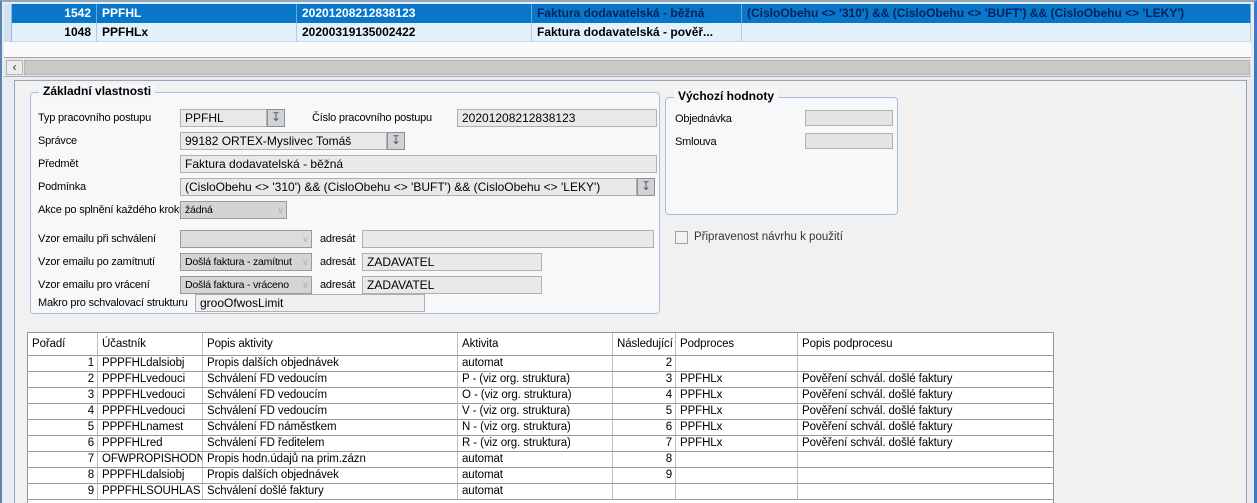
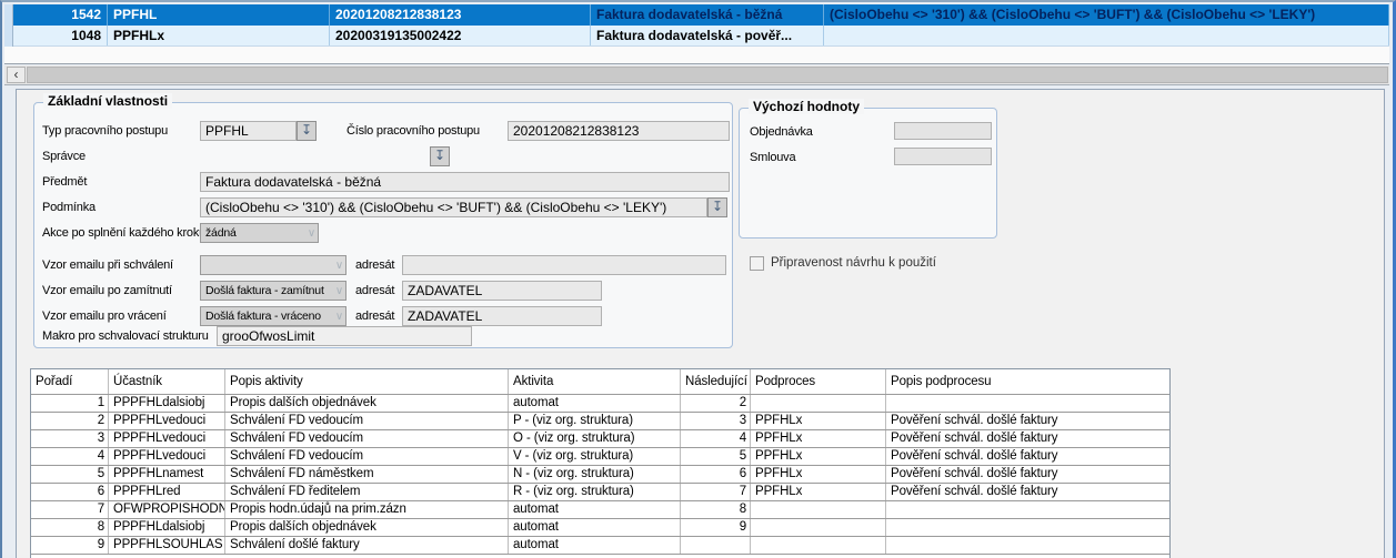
  1542
  PPFHL
  20201208212838123
  Faktura dodavatelská - běžná
  (CisloObehu <> '310') && (CisloObehu <> 'BUFT') && (CisloObehu <> 'LEKY')
  1048
  PPFHLx
  20200319135002422
  Faktura dodavatelská - pověř...
  ‹
  Základní vlastnosti
  Typ pracovního postupu
  PPFHL
  ↧
  Číslo pracovního postupu
  20201208212838123
  Správce
- 99182 ORTEX-Myslivec Tomáš
  ↧
  Předmět
  Faktura dodavatelská - běžná
  Podmínka
  (CisloObehu <> '310') && (CisloObehu <> 'BUFT') && (CisloObehu <> 'LEKY')
  ↧
  Akce po splnění každého krok
  žádná
  ∨
  Vzor emailu při schválení
  ∨
  adresát
  Vzor emailu po zamítnutí
  Došlá faktura - zamítnut
  ∨
  adresát
  ZADAVATEL
  Vzor emailu pro vrácení
  Došlá faktura - vráceno
  ∨
  adresát
  ZADAVATEL
  Makro pro schvalovací strukturu
  grooOfwosLimit
  Výchozí hodnoty
  Objednávka
  Smlouva
  Připravenost návrhu k použití
  Pořadí
  Účastník
  Popis aktivity
  Aktivita
  Následující
  Podproces
  Popis podprocesu
  1
  PPPFHLdalsiobj
  Propis dalších objednávek
  automat
  2
  2
  PPPFHLvedouci
  Schválení FD vedoucím
  P - (viz org. struktura)
  3
  PPFHLx
  Pověření schvál. došlé faktury
  3
  PPPFHLvedouci
  Schválení FD vedoucím
  O - (viz org. struktura)
  4
  PPFHLx
  Pověření schvál. došlé faktury
  4
  PPPFHLvedouci
  Schválení FD vedoucím
  V - (viz org. struktura)
  5
  PPFHLx
  Pověření schvál. došlé faktury
  5
  PPPFHLnamest
  Schválení FD náměstkem
  N - (viz org. struktura)
  6
  PPFHLx
  Pověření schvál. došlé faktury
  6
  PPPFHLred
  Schválení FD ředitelem
  R - (viz org. struktura)
  7
  PPFHLx
  Pověření schvál. došlé faktury
  7
  OFWPROPISHODN
  Propis hodn.údajů na prim.zázn
  automat
  8
  8
  PPPFHLdalsiobj
  Propis dalších objednávek
  automat
  9
  9
  PPPFHLSOUHLAS
  Schválení došlé faktury
  automat
